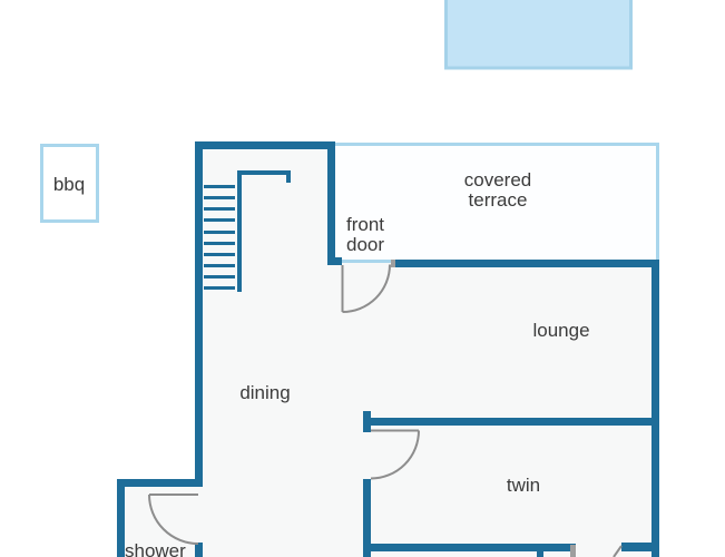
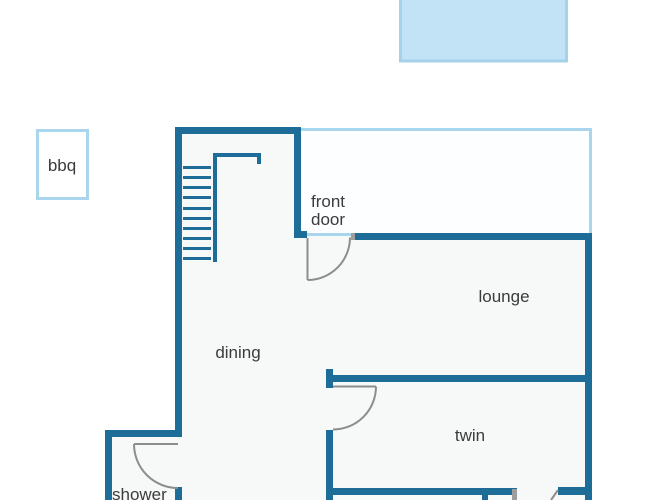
  bbq
- covered
- terrace
  front
  door
  lounge
  dining
  twin
  shower
